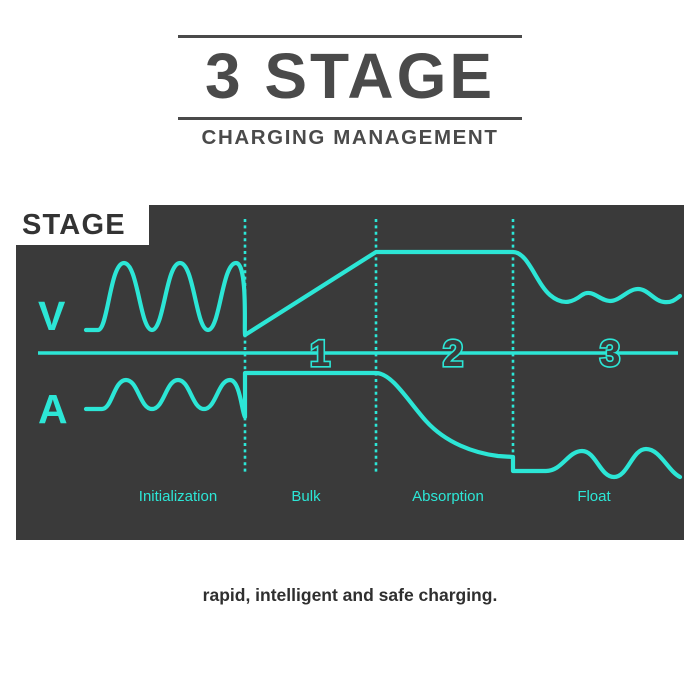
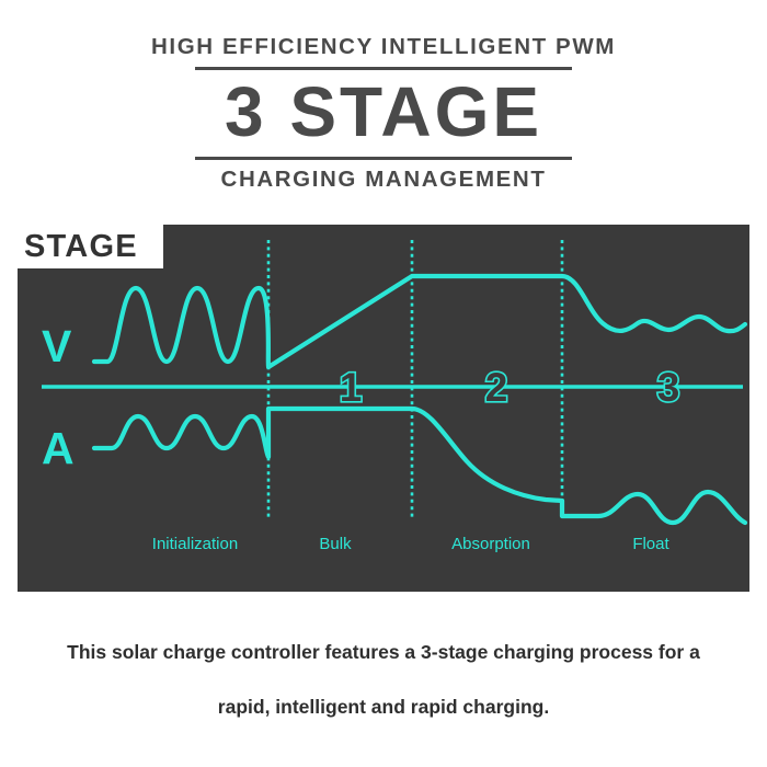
+ HIGH EFFICIENCY INTELLIGENT PWM
  3 STAGE
  CHARGING MANAGEMENT
  STAGE
  V
  A
  1
  2
  3
  Initialization
  Bulk
  Absorption
  Float
+ This solar charge controller features a 3-stage charging process for a
- rapid, intelligent and safe charging.
+ rapid, intelligent and rapid charging.
